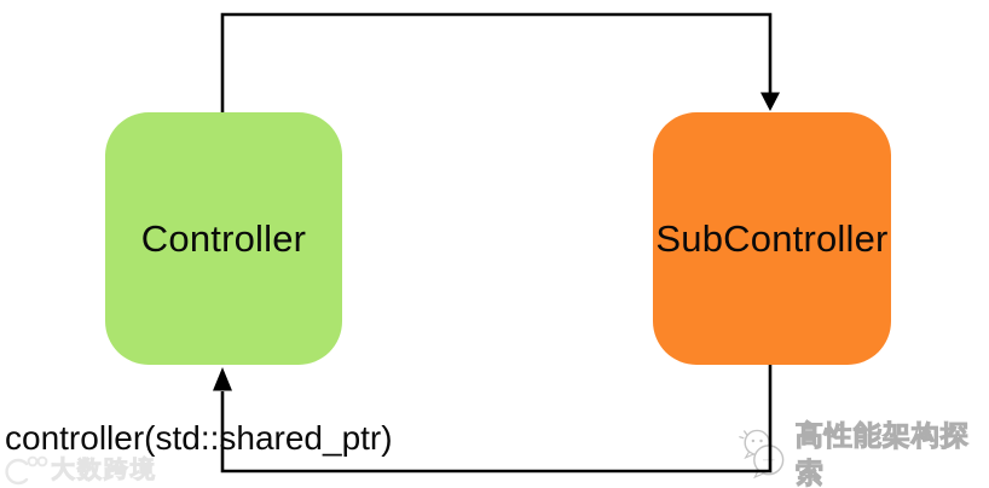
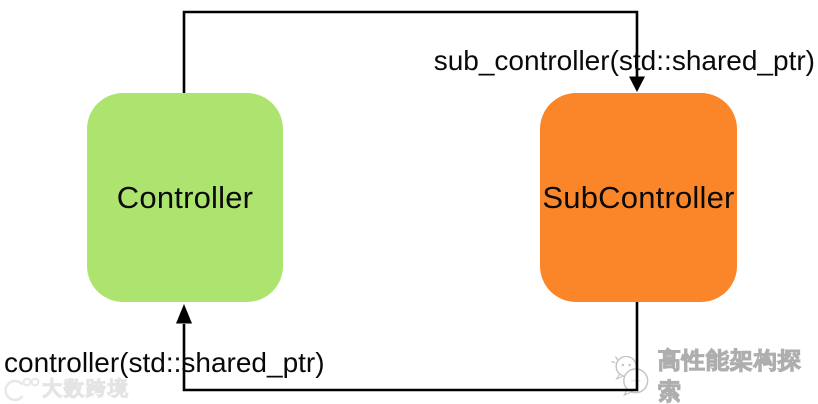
  Controller
  SubController
+ sub_controller(std::shared_ptr)
  controller(std::shared_ptr)
  大数跨境
  高性能架构探索
